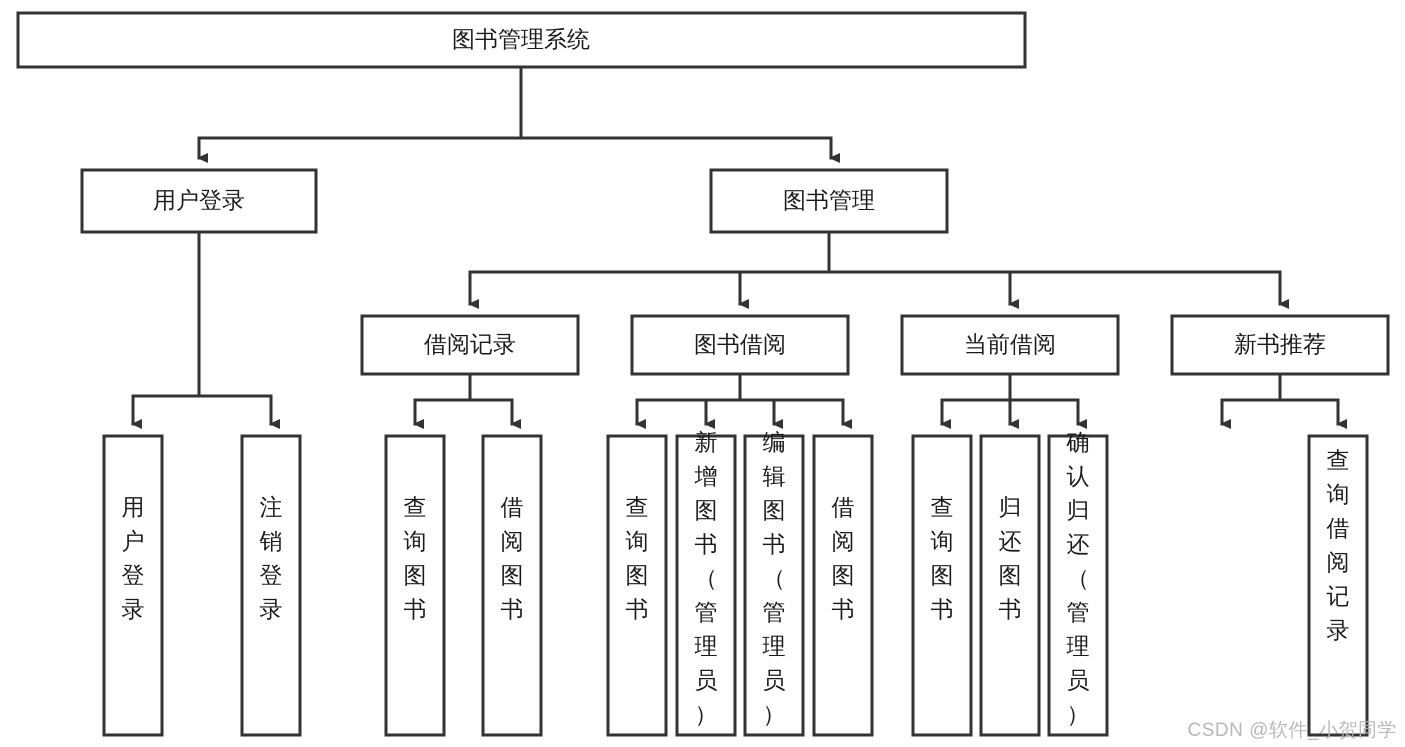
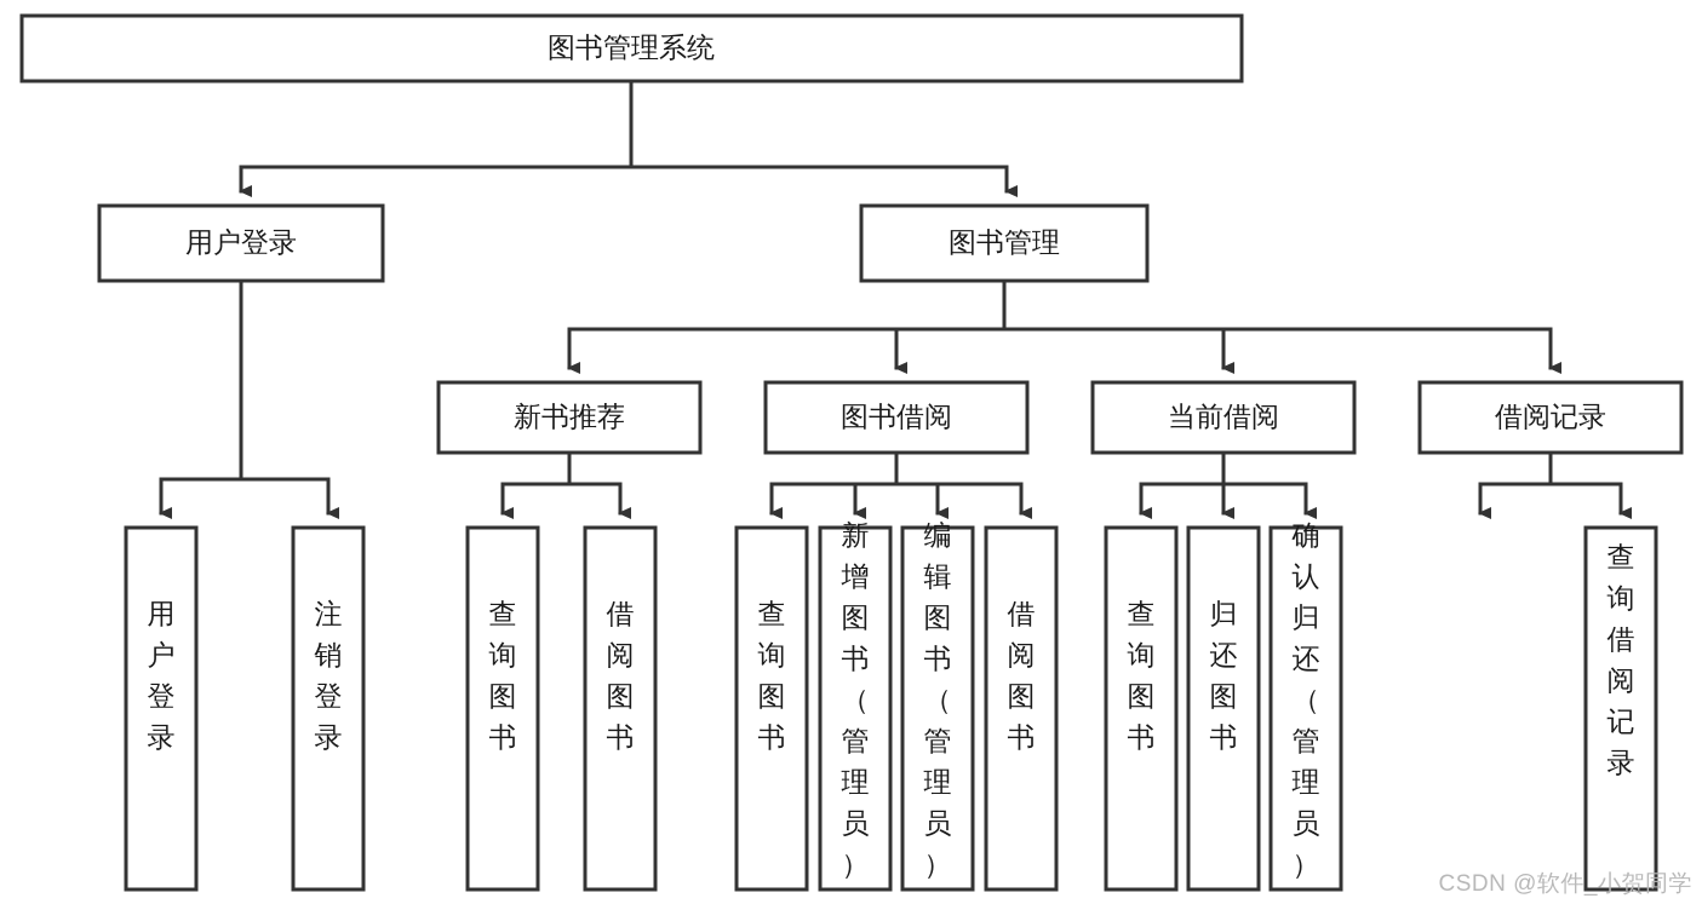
  图书管理系统
  用户登录
  图书管理
- 借阅记录
+ 新书推荐
  图书借阅
  当前借阅
- 新书推荐
+ 借阅记录
  用户登录
  注销登录
  查询图书
  借阅图书
  查询图书
  新增图书（管理员）
  编辑图书（管理员）
  借阅图书
  查询图书
  归还图书
  确认归还（管理员）
  查询借阅记录
  CSDN @软件_小贺同学
